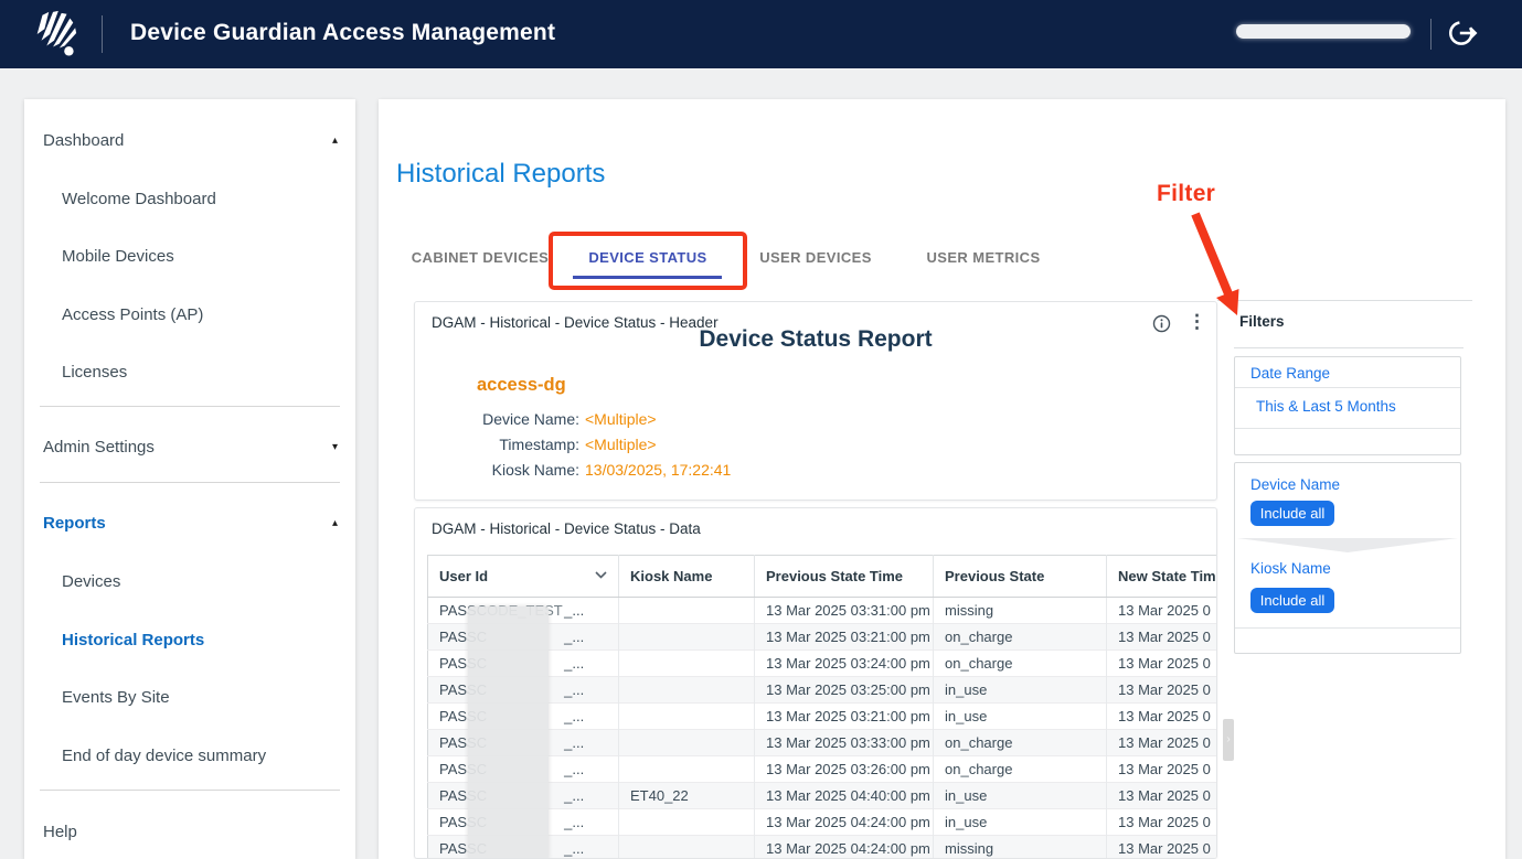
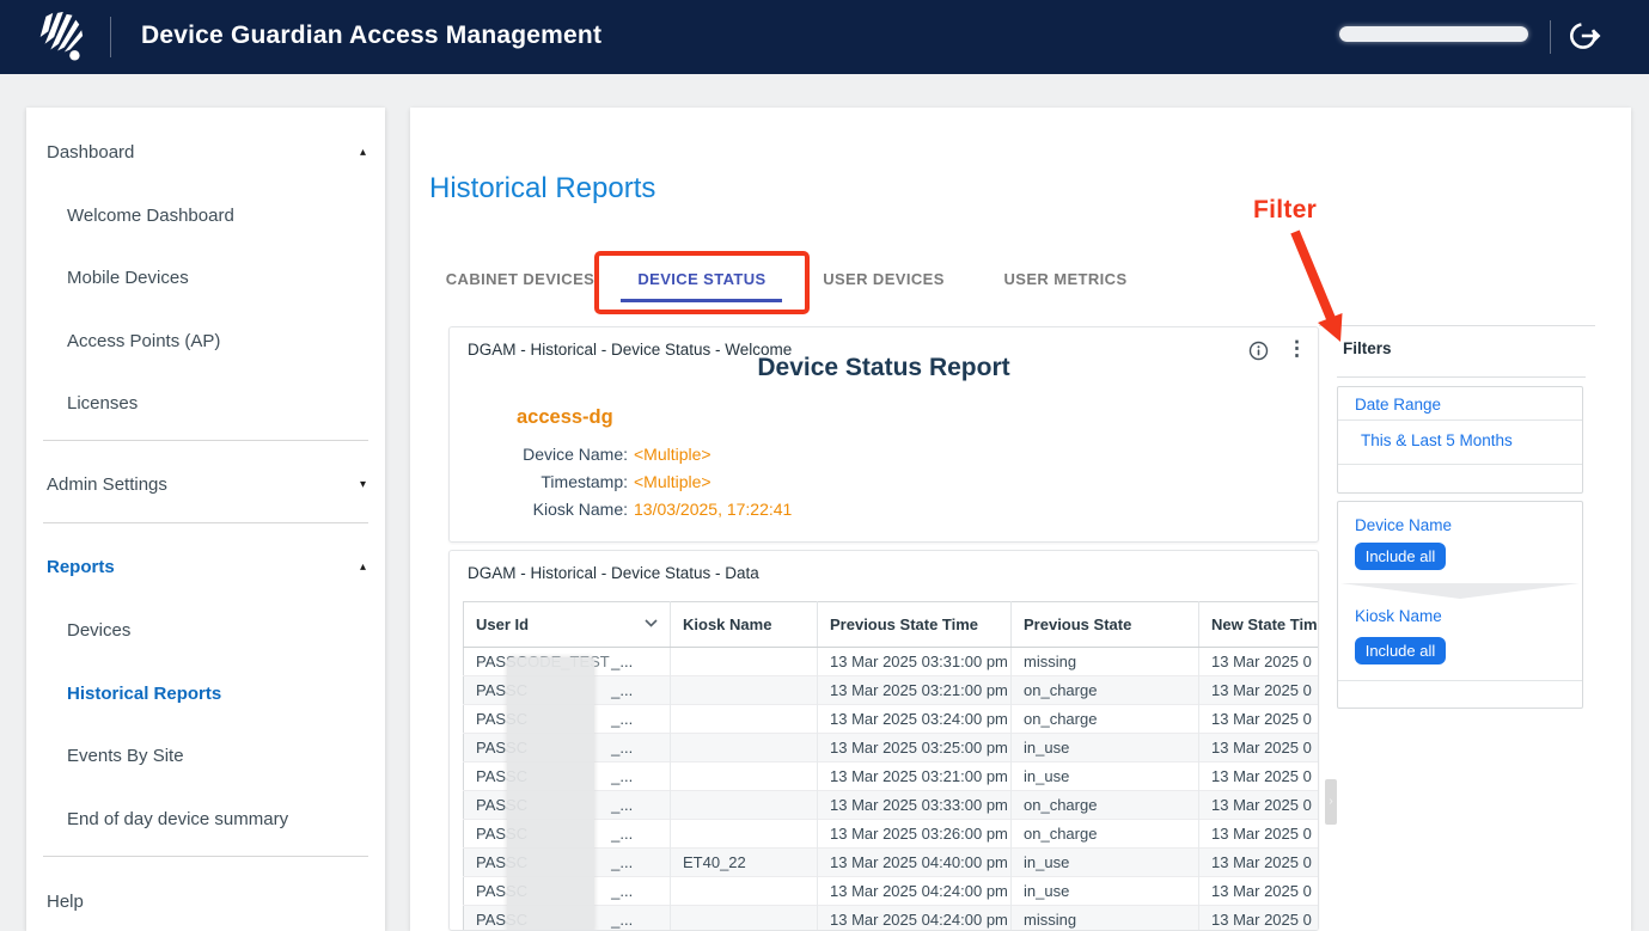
  Device Guardian Access Management
  Dashboard
  ▴
  Welcome Dashboard
  Mobile Devices
  Access Points (AP)
  Licenses
  Admin Settings
  ▾
  Reports
  ▴
  Devices
  Historical Reports
  Events By Site
  End of day device summary
  Help
  Historical Reports
  CABINET DEVICES
  DEVICE STATUS
  USER DEVICES
  USER METRICS
- DGAM - Historical - Device Status - Header
+ DGAM - Historical - Device Status - Welcome
  ⋮
  Device Status Report
  access-dg
  Device Name:
  <Multiple>
  Timestamp:
  <Multiple>
  Kiosk Name:
  13/03/2025, 17:22:41
  DGAM - Historical - Device Status - Data
  User Id	Kiosk Name	Previous State Time	Previous State	New State Tim
  PAS ST_...		13 Mar 2025 03:31:00 pm	missing	13 Mar 2025 0
  PAS _...		13 Mar 2025 03:21:00 pm	on_charge	13 Mar 2025 0
  PAS _...		13 Mar 2025 03:24:00 pm	on_charge	13 Mar 2025 0
  PAS _...		13 Mar 2025 03:25:00 pm	in_use	13 Mar 2025 0
  PAS _...		13 Mar 2025 03:21:00 pm	in_use	13 Mar 2025 0
  PAS _...		13 Mar 2025 03:33:00 pm	on_charge	13 Mar 2025 0
  PAS _...		13 Mar 2025 03:26:00 pm	on_charge	13 Mar 2025 0
  PAS _...	ET40_22	13 Mar 2025 04:40:00 pm	in_use	13 Mar 2025 0
  PAS _...		13 Mar 2025 04:24:00 pm	in_use	13 Mar 2025 0
  PAS _...		13 Mar 2025 04:24:00 pm	missing	13 Mar 2025 0
  Filters
  Date Range
  This & Last 5 Months
  Device Name
  Include all
  Kiosk Name
  Include all
  Filter
